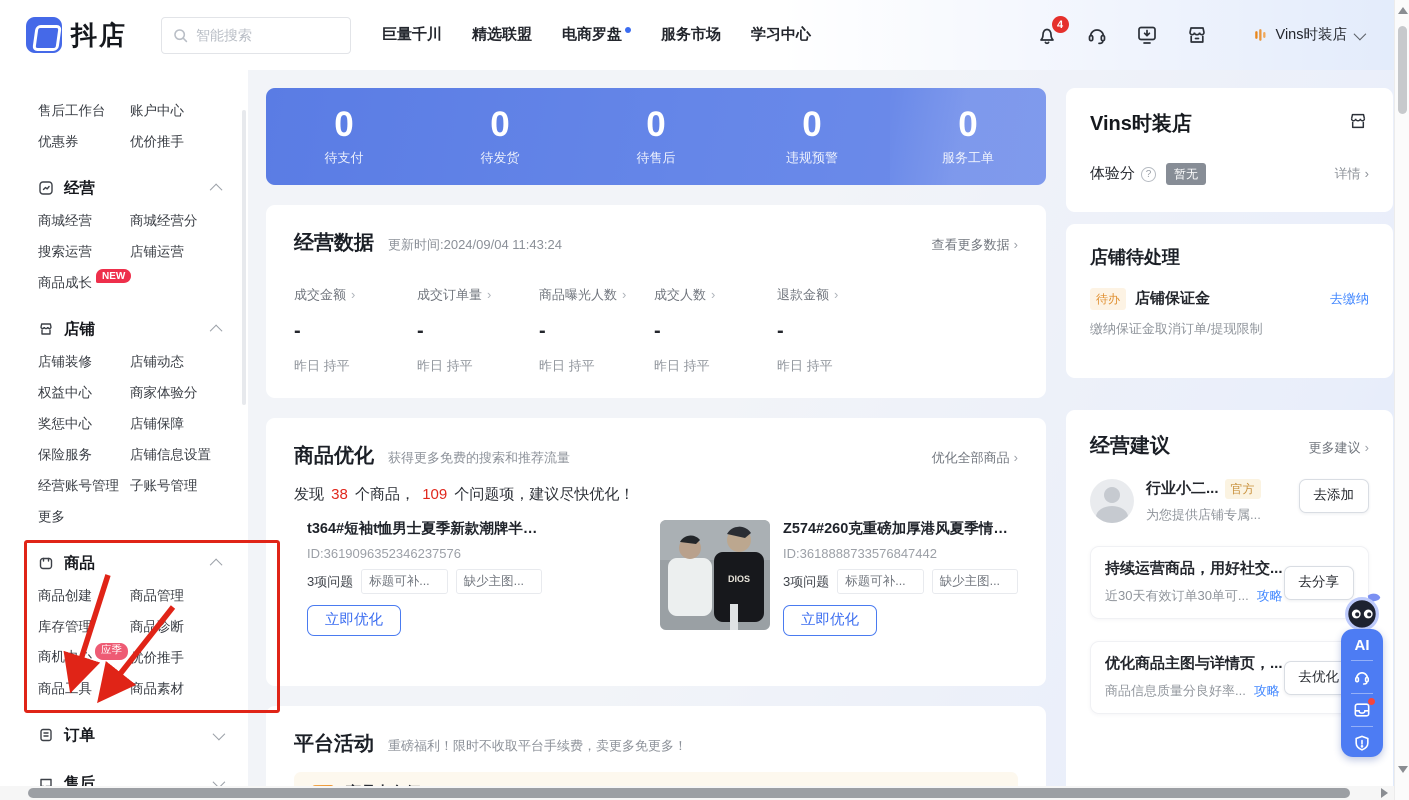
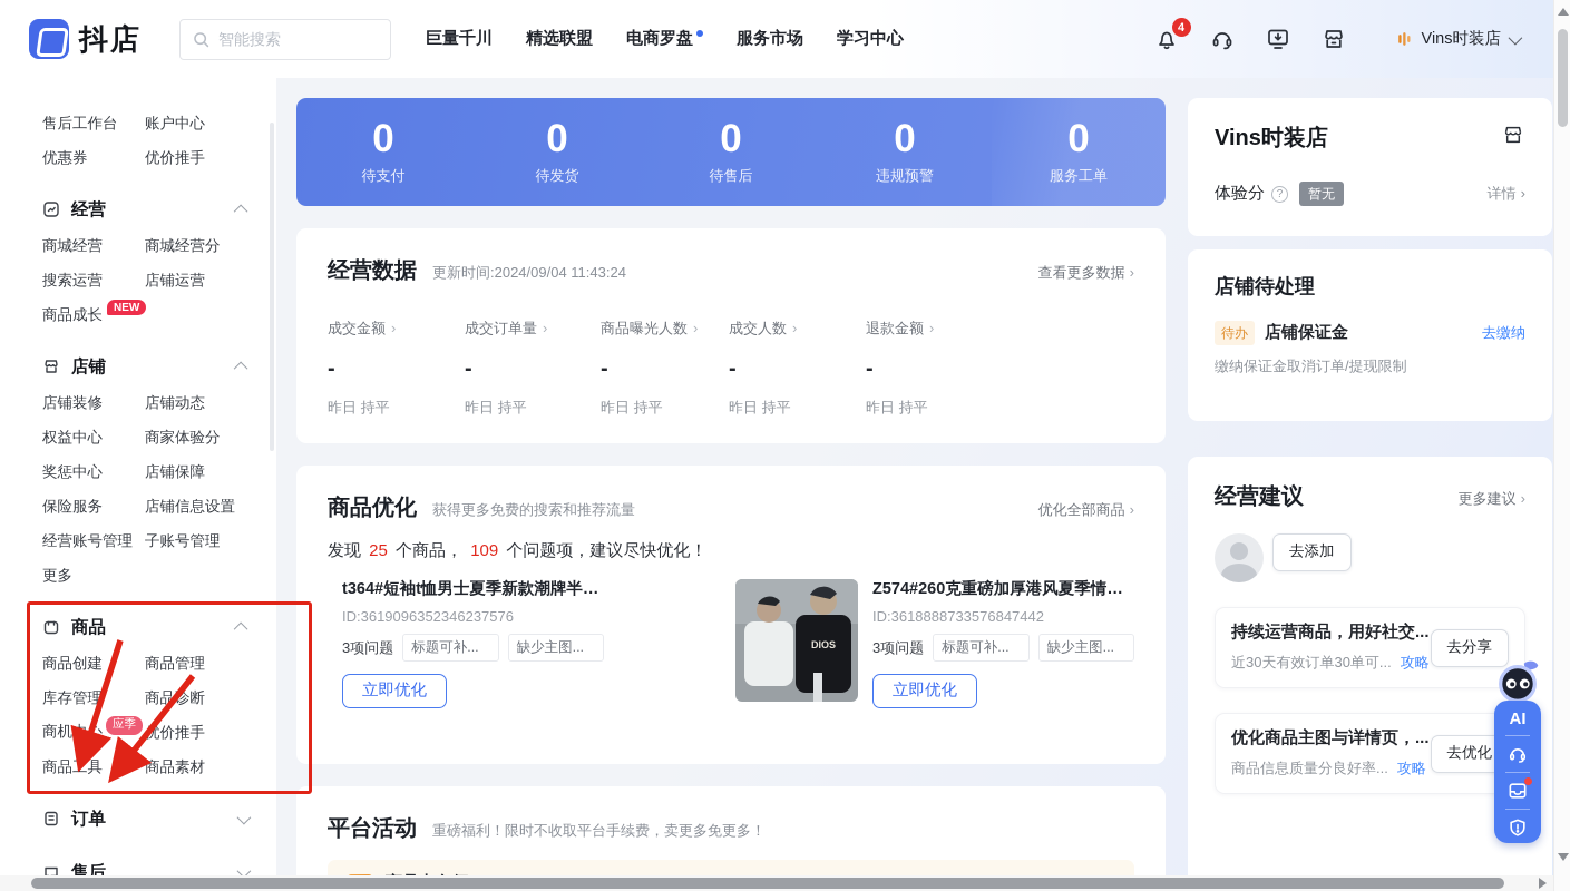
  抖店
  智能搜索
  巨量千川
  精选联盟
  电商罗盘
  服务市场
  学习中心
  4
  Vins时装店
  售后工作台
  账户中心
  优惠券
  优价推手
  经营
  商城经营
  商城经营分
  搜索运营
  店铺运营
  商品成长 NEW
  店铺
  店铺装修
  店铺动态
  权益中心
  商家体验分
  奖惩中心
  店铺保障
  保险服务
  店铺信息设置
  经营账号管理
  子账号管理
  更多
  商品
  商品创建
  商品管理
  库存管理
  商品诊断
  商机中心 应季
  价推手
  商品工具
  商品素材
  订单
  售后
  0
  待支付
  0
  待发货
  0
  待售后
  0
  违规预警
  0
  服务工单
  经营数据
  更新时间:2024/09/04 11:43:24
  查看更多数据
  成交金额
  -
  昨日 持平
  成交订单量
  -
  昨日 持平
  商品曝光人数
  -
  昨日 持平
  成交人数
  -
  昨日 持平
  退款金额
  -
  昨日 持平
  商品优化
  获得更多免费的搜索和推荐流量
  优化全部商品
- 发现 38 个商品， 109 个问题项，建议尽快优化！
+ 发现 25 个商品， 109 个问题项，建议尽快优化！
  t364#短袖t恤男士夏季新款潮牌半袖.
  ID:3619096352346237576
  3项问题
  标题可补...
  缺少主图...
  立即优化
  DIOS
  Z574#260克重磅加厚港风夏季情侣潮
  ID:3618888733576847442
  3项问题
  标题可补...
  缺少主图...
  立即优化
  平台活动
  重磅福利！限时不收取平台手续费，卖更多免更多！
  Vins时装店
  体验分
  ?
  暂无
  详情
  店铺待处理
  待办
  店铺保证金
  去缴纳
  缴纳保证金取消订单/提现限制
  经营建议
  更多建议
- 行业小二...
- 官方
- 为您提供店铺专属...
  去添加
  持续运营商品，用好社交...
  近30天有效订单30单可...
  攻略
  去分享
  优化商品主图与详情页，...
  商品信息质量分良好率...
  攻略
  去优化
  AI
